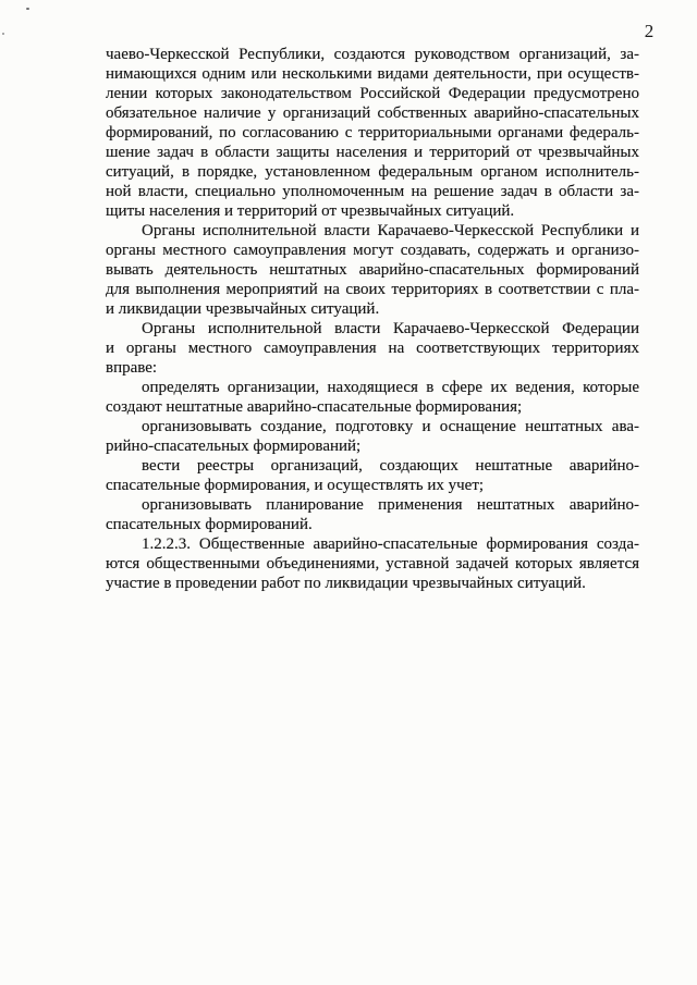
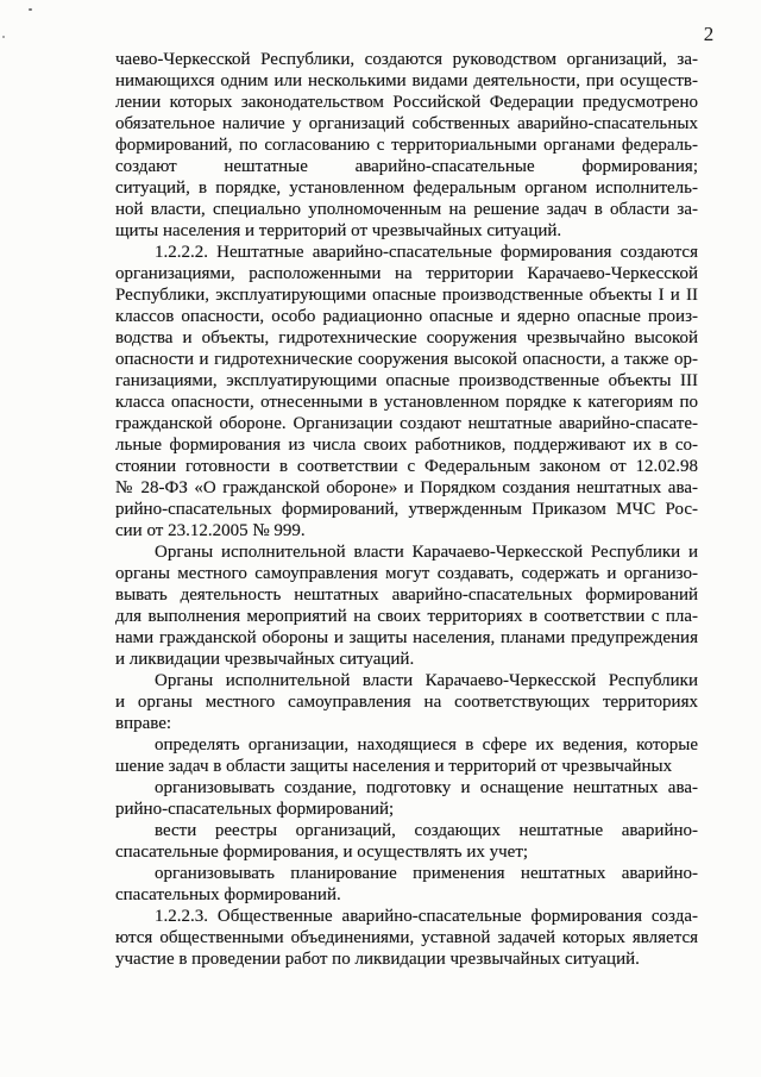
  2
  чаево-Черкесской Республики, создаются руководством организаций, за-
  нимающихся одним или несколькими видами деятельности, при осуществ-
  лении которых законодательством Российской Федерации предусмотрено
  обязательное наличие у организаций собственных аварийно-спасательных
  формирований, по согласованию с территориальными органами федераль-
- шение задач в области защиты населения и территорий от чрезвычайных
+ создают нештатные аварийно-спасательные формирования;
  ситуаций, в порядке, установленном федеральным органом исполнитель-
  ной власти, специально уполномоченным на решение задач в области за-
  щиты населения и территорий от чрезвычайных ситуаций.
+ 1.2.2.2. Нештатные аварийно-спасательные формирования создаются
+ организациями, расположенными на территории Карачаево-Черкесской
+ Республики, эксплуатирующими опасные производственные объекты I и II
+ классов опасности, особо радиационно опасные и ядерно опасные произ-
+ водства и объекты, гидротехнические сооружения чрезвычайно высокой
+ опасности и гидротехнические сооружения высокой опасности, а также ор-
+ ганизациями, эксплуатирующими опасные производственные объекты III
+ класса опасности, отнесенными в установленном порядке к категориям по
+ гражданской обороне. Организации создают нештатные аварийно-спасате-
+ льные формирования из числа своих работников, поддерживают их в со-
+ стоянии готовности в соответствии с Федеральным законом от 12.02.98
+ № 28-ФЗ «О гражданской обороне» и Порядком создания нештатных ава-
+ рийно-спасательных формирований, утвержденным Приказом МЧС Рос-
+ сии от 23.12.2005 № 999.
  Органы исполнительной власти Карачаево-Черкесской Республики и
  органы местного самоуправления могут создавать, содержать и организо-
  вывать деятельность нештатных аварийно-спасательных формирований
  для выполнения мероприятий на своих территориях в соответствии с пла-
+ нами гражданской обороны и защиты населения, планами предупреждения
  и ликвидации чрезвычайных ситуаций.
- Органы исполнительной власти Карачаево-Черкесской Федерации
+ Органы исполнительной власти Карачаево-Черкесской Республики
  и органы местного самоуправления на соответствующих территориях
  вправе:
  определять организации, находящиеся в сфере их ведения, которые
- создают нештатные аварийно-спасательные формирования;
+ шение задач в области защиты населения и территорий от чрезвычайных
  организовывать создание, подготовку и оснащение нештатных ава-
  рийно-спасательных формирований;
  вести реестры организаций, создающих нештатные аварийно-
  спасательные формирования, и осуществлять их учет;
  организовывать планирование применения нештатных аварийно-
  спасательных формирований.
  1.2.2.3. Общественные аварийно-спасательные формирования созда-
  ются общественными объединениями, уставной задачей которых является
  участие в проведении работ по ликвидации чрезвычайных ситуаций.
